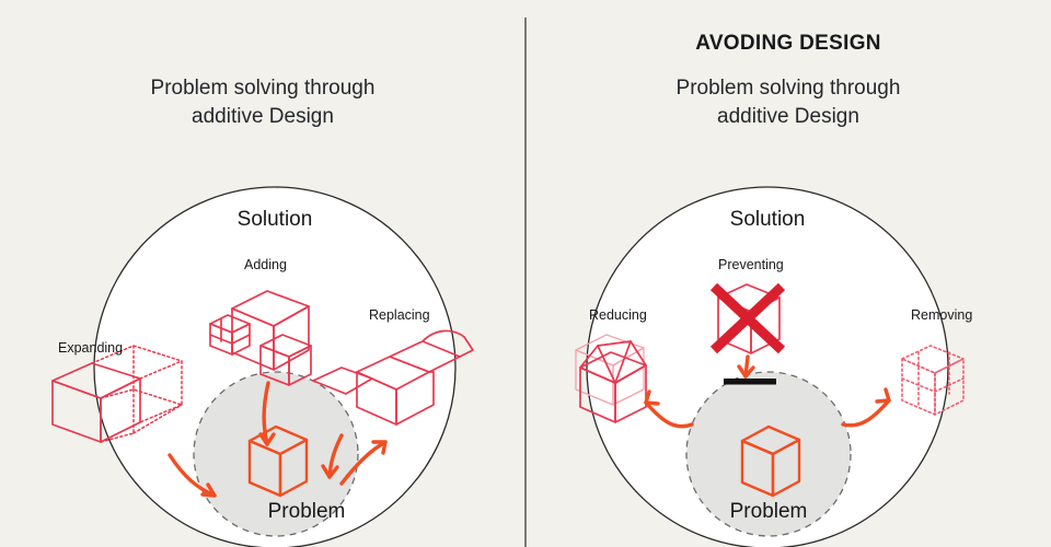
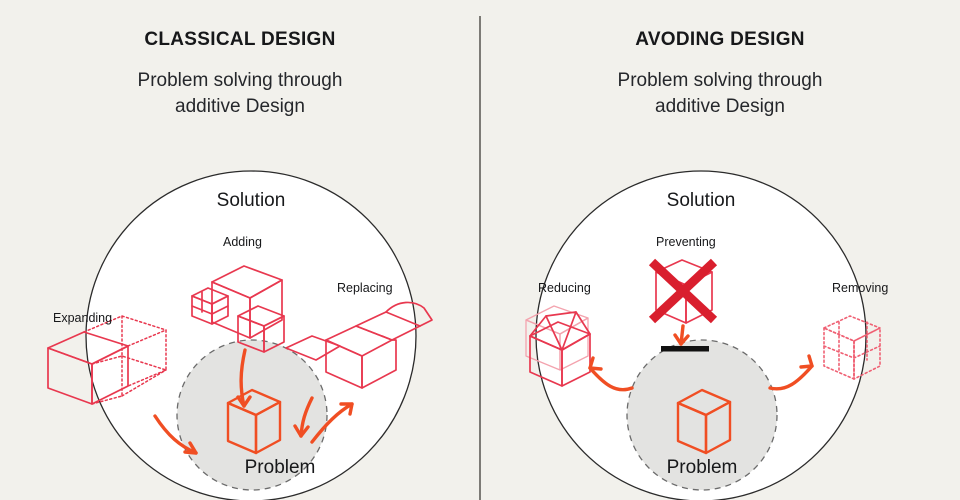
+ CLASSICAL DESIGN
  Problem solving through
  additive Design
  Expanding
  Adding
  Replacing
  Solution
  Problem
  AVODING DESIGN
  Problem solving through
  additive Design
  Reducing
  Preventing
  Removing
  Solution
  Problem
